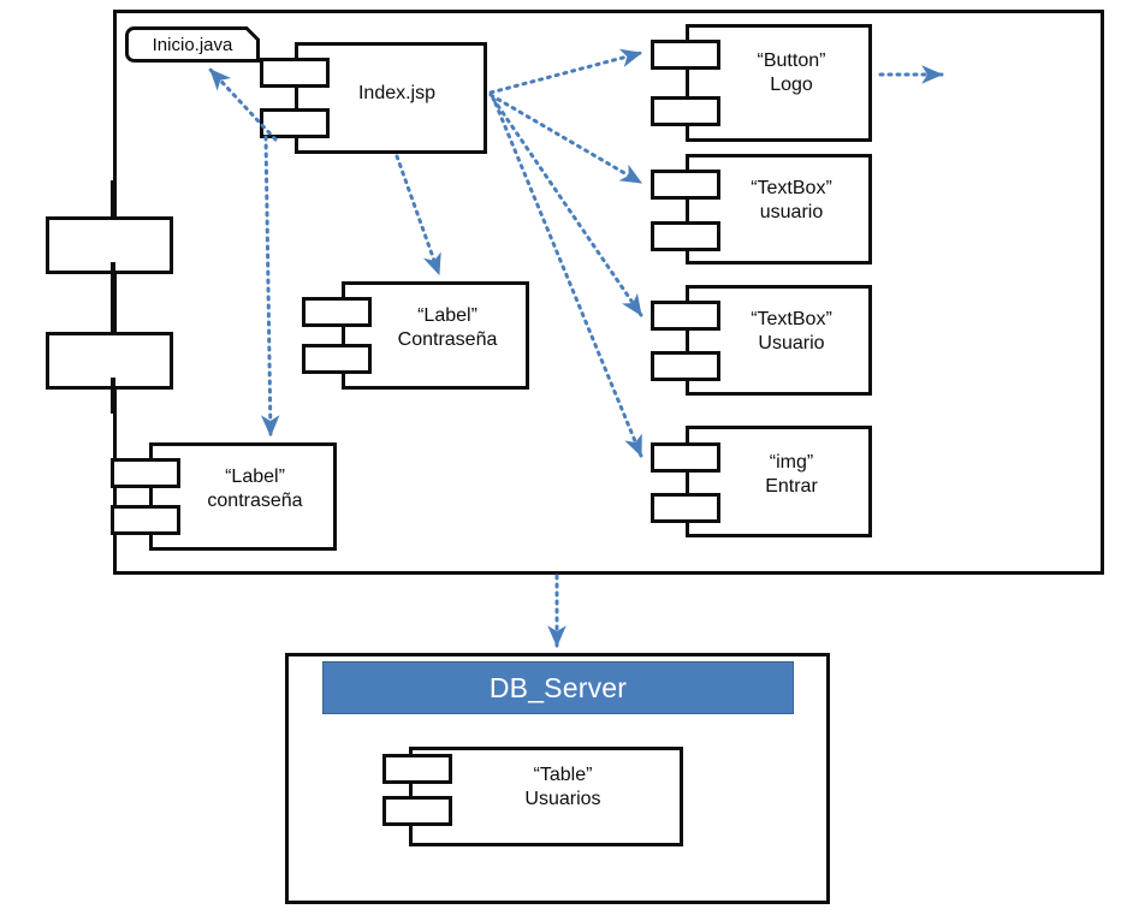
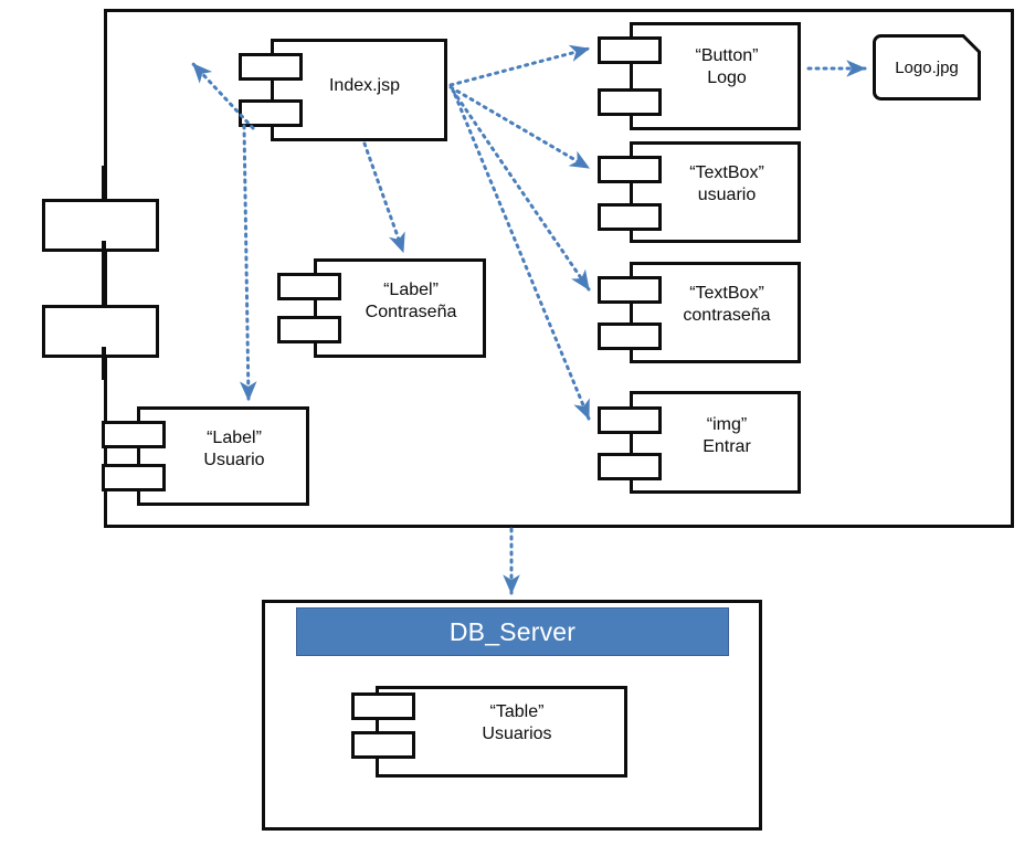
- Inicio.java
  Index.jsp
  “Button”
  Logo
+ Logo.jpg
  “TextBox”
  usuario
  “TextBox”
- Usuario
+ contraseña
  “img”
  Entrar
  “Label”
  Contraseña
  “Label”
- contraseña
+ Usuario
  DB_Server
  “Table”
  Usuarios
